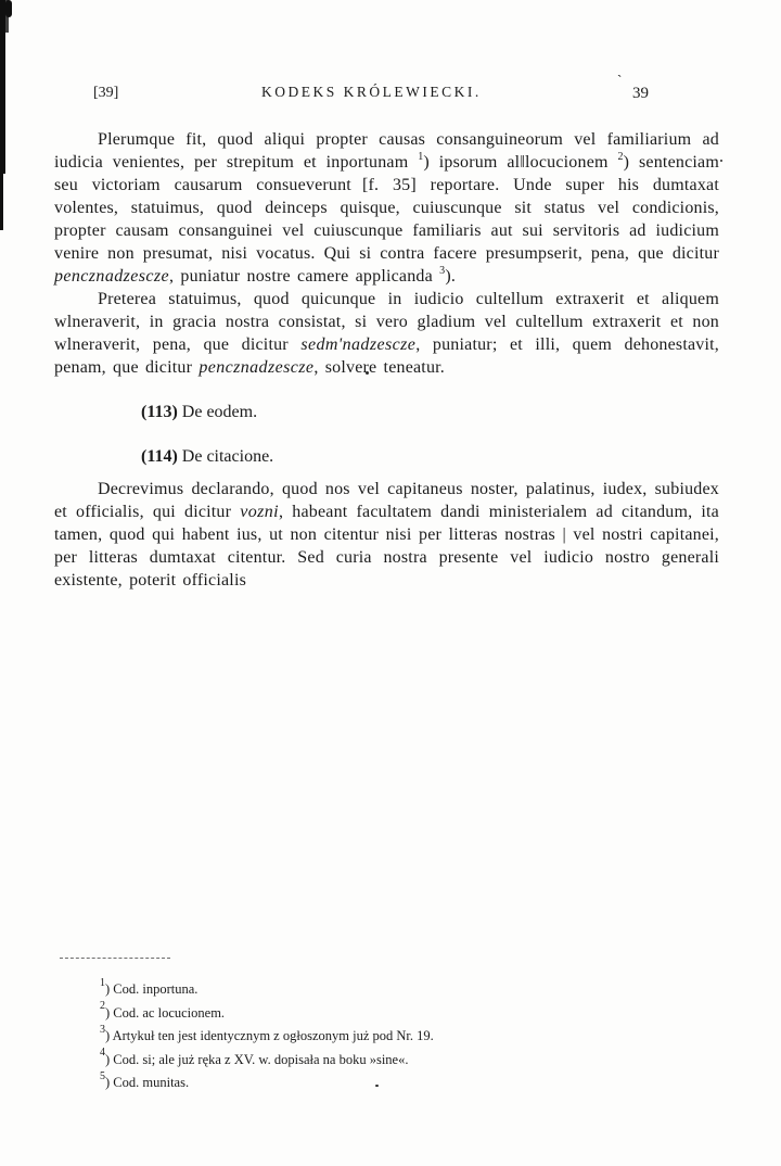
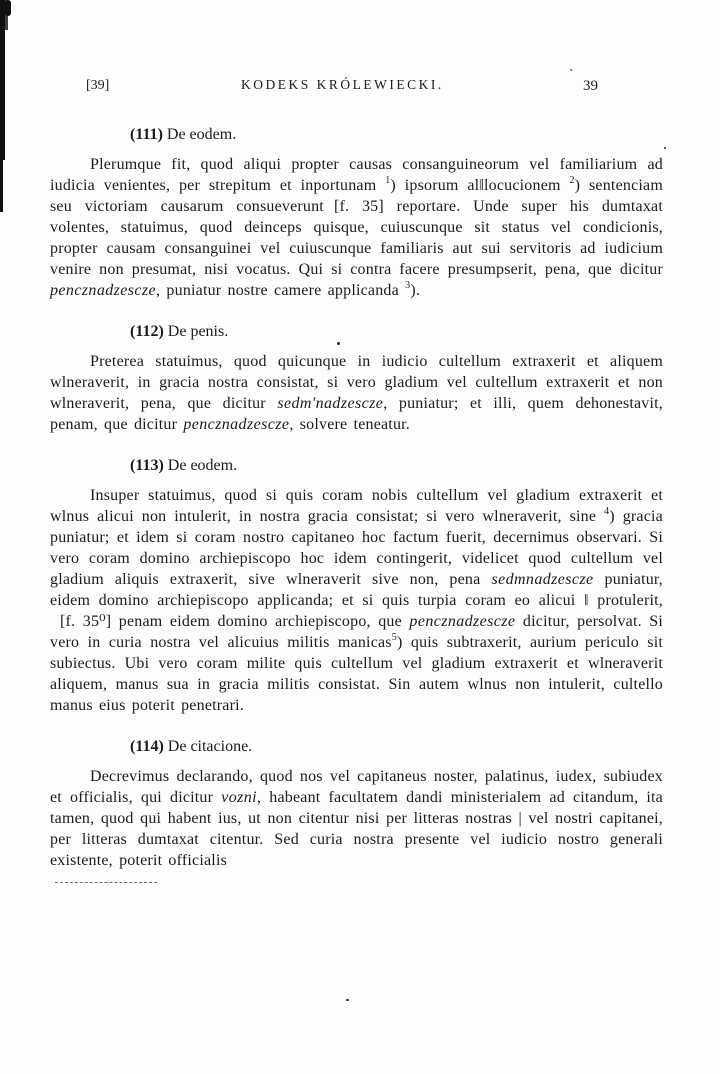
  [39]
  KODEKS KRÓLEWIECKI.
  ˋ
  39
+ (111) De eodem.
  Plerumque fit, quod aliqui propter causas consanguineorum vel familiarium ad iudicia venientes, per strepitum et inportunam 1) ipsorum al‖locucionem 2) sentenciam seu victoriam causarum consueverunt [f. 35] reportare. Unde super his dumtaxat volentes, statuimus, quod deinceps quisque, cuiuscunque sit status vel condicionis, propter causam consanguinei vel cuiuscunque familiaris aut sui servitoris ad iudicium venire non presumat, nisi vocatus. Qui si contra facere presumpserit, pena, que dicitur pencznadzescze, puniatur nostre camere applicanda 3).
+ (112) De penis.
  Preterea statuimus, quod quicunque in iudicio cultellum extraxerit et aliquem wlneraverit, in gracia nostra consistat, si vero gladium vel cultellum extraxerit et non wlneraverit, pena, que dicitur sedm'nadzescze, puniatur; et illi, quem dehonestavit, penam, que dicitur pencznadzescze, solvere teneatur.
  (113) De eodem.
+ Insuper statuimus, quod si quis coram nobis cultellum vel gladium extraxerit et wlnus alicui non intulerit, in nostra gracia consistat; si vero wlneraverit, sine 4) gracia puniatur; et idem si coram nostro capitaneo hoc factum fuerit, decernimus observari. Si vero coram domino archiepiscopo hoc idem contingerit, videlicet quod cultellum vel gladium aliquis extraxerit, sive wlneraverit sive non, pena sedmnadzescze puniatur, eidem domino archiepiscopo applicanda; et si quis turpia coram eo alicui ‖ protulerit,[f. 35⁰] penam eidem domino archiepiscopo, que pencznadzescze dicitur, persolvat. Si vero in curia nostra vel alicuius militis manicas5) quis subtraxerit, aurium periculo sit subiectus. Ubi vero coram milite quis cultellum vel gladium extraxerit et wlneraverit aliquem, manus sua in gracia militis consistat. Sin autem wlnus non intulerit, cultello manus eius poterit penetrari.
  (114) De citacione.
  Decrevimus declarando, quod nos vel capitaneus noster, palatinus, iudex, subiudex et officialis, qui dicitur vozni, habeant facultatem dandi ministerialem ad citandum, ita tamen, quod qui habent ius, ut non citentur nisi per litteras nostras | vel nostri capitanei, per litteras dumtaxat citentur. Sed curia nostra presente vel iudicio nostro generali existente, poterit officialis
- 1) Cod. inportuna.
- 2) Cod. ac locucionem.
- 3) Artykuł ten jest identycznym z ogłoszonym już pod Nr. 19.
- 4) Cod. si; ale już ręka z XV. w. dopisała na boku »sine«.
- 5) Cod. munitas.
